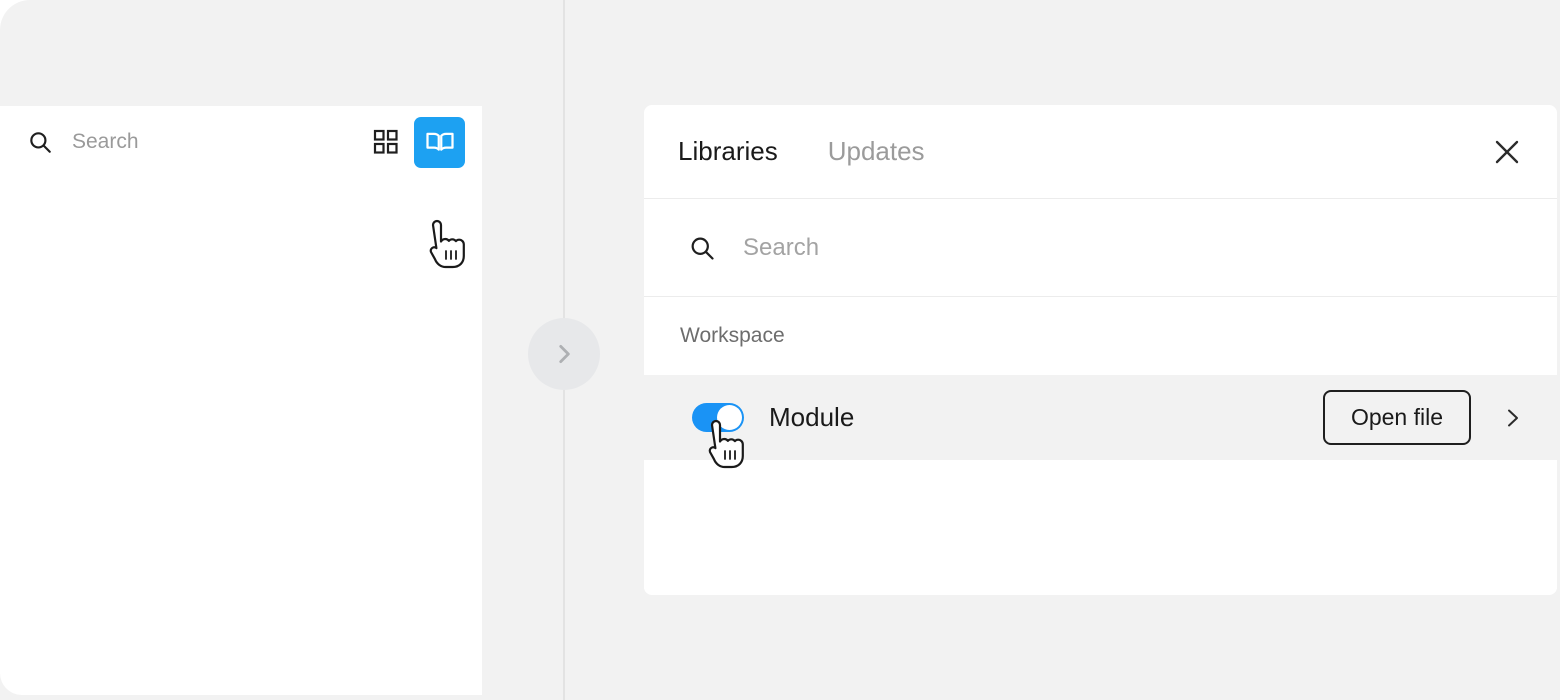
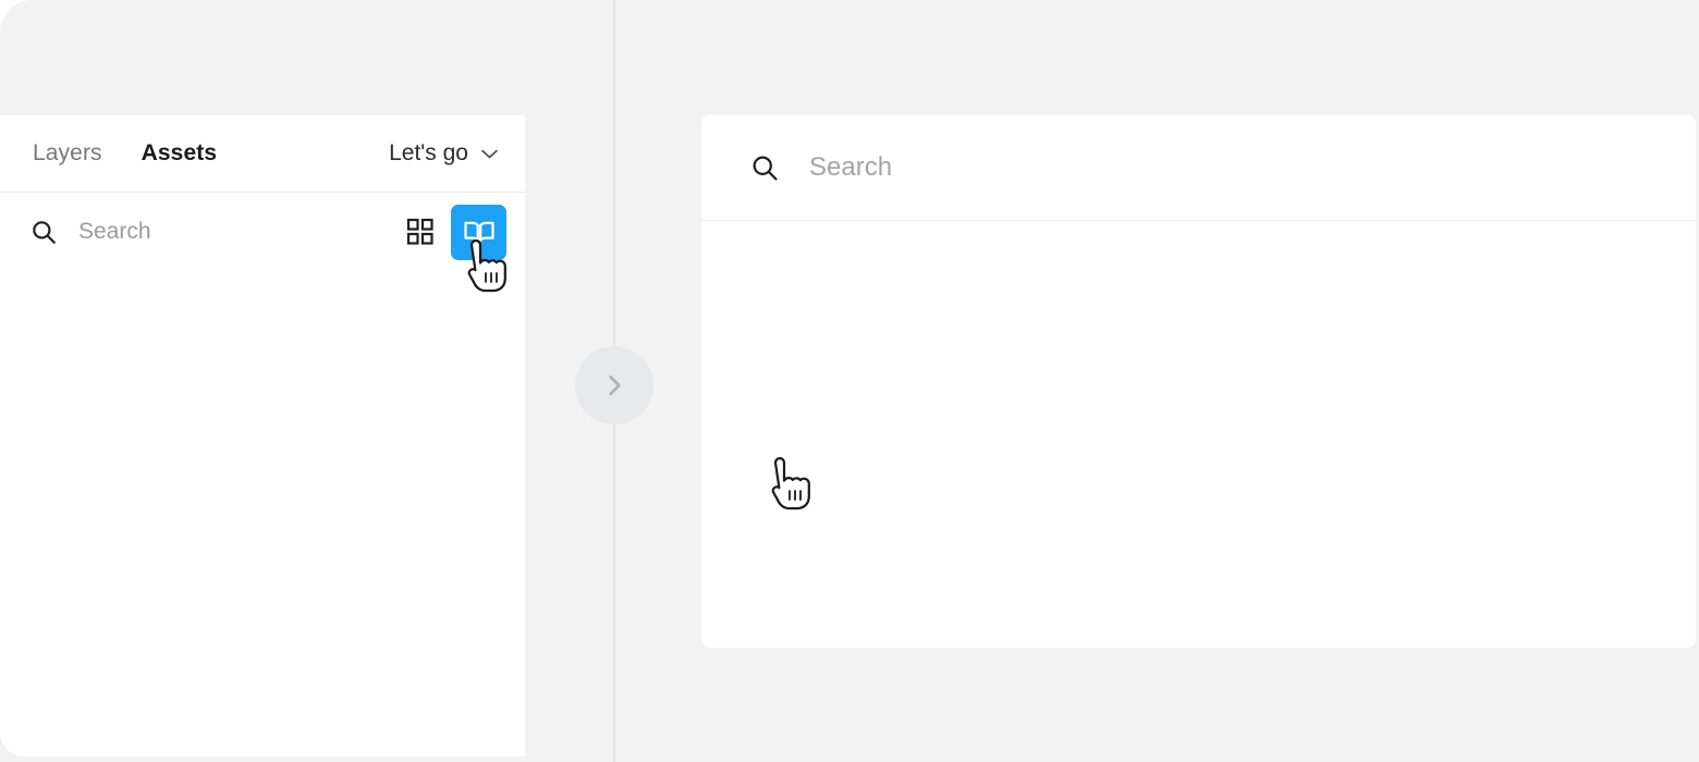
+ Layers
+ Assets
+ Let's go
  Search
- Libraries
- Updates
  Search
- Workspace
- Module
- Open file
